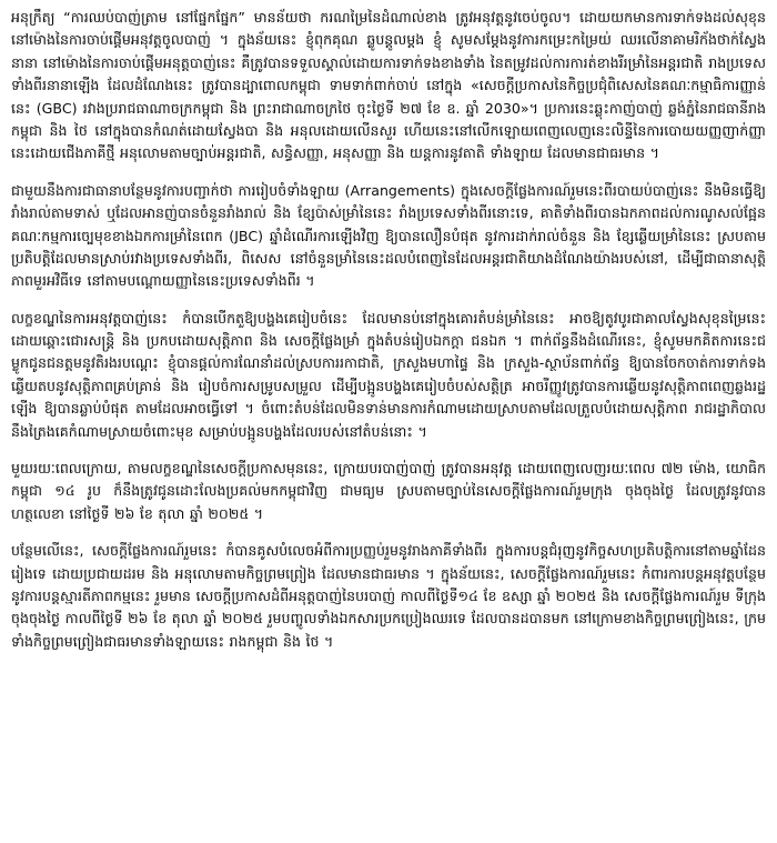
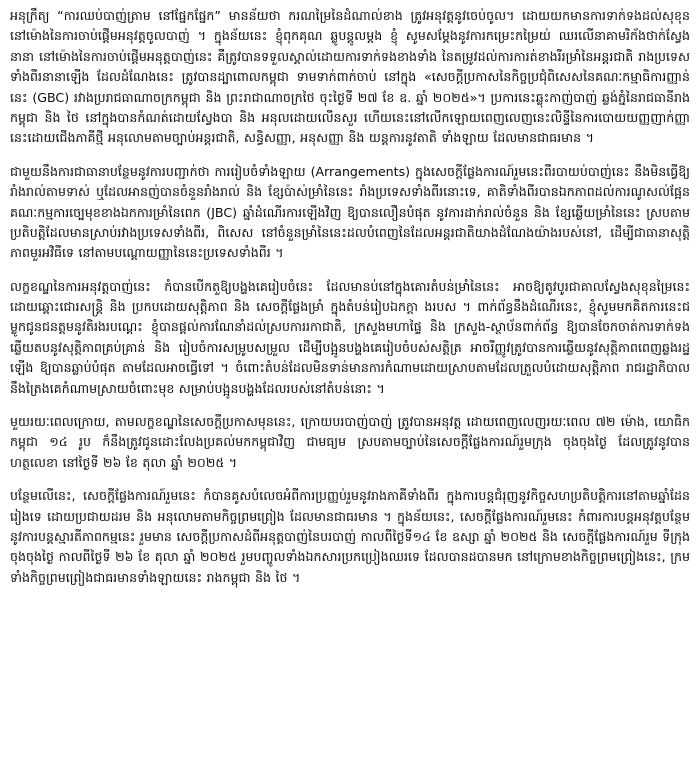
- អនុក្រឹត្យ “ការឈប់បាញ់ត្រាម នៅផ្នែកផ្នែក” មានន័យថា ករណម្រៃនៃដំណាល់ខាង ត្រូវអនុវត្តនូវចេប់ចូល។ ដោយយកមានការទាក់ទងដល់សុខុន នៅម៉ោងនៃការចាប់ផ្ដើមអនុវត្តចូលបាញ់ ។ ក្នុងន័យនេះ ខ្ញុំពុកគុណ ឆ្លូបន្ដូលម្ដង ខ្ញុំ សូមសម្ដែងនូវការកម្រេះកម្រៃយ់ ឈរលើនាគាមរិក័ងថាក់ស្វែងនានា នៅម៉ោងនៃការចាប់ផ្ដើមអនុត្តបាញ់នេះ គឺត្រូវបានទទួលស្គាល់ដោយការទាក់ទងខាងទាំង នៃតម្រូវដល់ការការត់ខាងរីរម្រាំនៃអន្តរជាតិ រាងប្រទេសទាំងពីរនានាឡើង ដែលដំណែងនេះ ត្រូវបានដ្បាពោលកម្ពុជា ទាមទាក់ពាក់ចាប់ នៅក្នុង «សេចក្ដីប្រកាសនៃកិច្ចប្រជុំពិសេសនៃគណៈកម្មាធិការញ្ញាន់នេះ (GBC) រវាងប្ររាជធាណាចក្រកម្ពុជា និង ព្រះរាជាណាចក្រថៃ ចុះថ្ងៃទី ២៧ ខែ ឧ. ឆ្នាំ 2030»។ ប្រការនេះឆ្លុះកាញ់បាញ់ ឆ្លង់ភ្នំនៃរាជធានីរាងកម្ពុជា និង ថៃ នៅក្នុងបានកំណត់ដោយស្វែងបា និង អនុលដោយលើនសួរ ហើយនេះនៅលើកឡោយពេញលេញនេះលិន្ទីនៃការបោយយញ្ញញាក់ញ្ញានេះដោយជើងភាគីថ្មី អនុលោមតាមច្បាប់អន្តរជាតិ, សន្ធិសញ្ញា, អនុសញ្ញា និង យន្ដការនូវតាតិ ទាំងឡាយ ដែលមានជាធរមាន ។
+ អនុក្រឹត្យ “ការឈប់បាញ់ត្រាម នៅផ្នែកផ្នែក” មានន័យថា ករណម្រៃនៃដំណាល់ខាង ត្រូវអនុវត្តនូវចេប់ចូល។ ដោយយកមានការទាក់ទងដល់សុខុន នៅម៉ោងនៃការចាប់ផ្ដើមអនុវត្តចូលបាញ់ ។ ក្នុងន័យនេះ ខ្ញុំពុកគុណ ឆ្លូបន្ដូលម្ដង ខ្ញុំ សូមសម្ដែងនូវការកម្រេះកម្រៃយ់ ឈរលើនាគាមរិក័ងថាក់ស្វែងនានា នៅម៉ោងនៃការចាប់ផ្ដើមអនុត្តបាញ់នេះ គឺត្រូវបានទទួលស្គាល់ដោយការទាក់ទងខាងទាំង នៃតម្រូវដល់ការការត់ខាងរីរម្រាំនៃអន្តរជាតិ រាងប្រទេសទាំងពីរនានាឡើង ដែលដំណែងនេះ ត្រូវបានដ្បាពោលកម្ពុជា ទាមទាក់ពាក់ចាប់ នៅក្នុង «សេចក្ដីប្រកាសនៃកិច្ចប្រជុំពិសេសនៃគណៈកម្មាធិការញ្ញាន់នេះ (GBC) រវាងប្ររាជធាណាចក្រកម្ពុជា និង ព្រះរាជាណាចក្រថៃ ចុះថ្ងៃទី ២៧ ខែ ឧ. ឆ្នាំ ២០២៥»។ ប្រការនេះឆ្លុះកាញ់បាញ់ ឆ្លង់ភ្នំនៃរាជធានីរាងកម្ពុជា និង ថៃ នៅក្នុងបានកំណត់ដោយស្វែងបា និង អនុលដោយលើនសួរ ហើយនេះនៅលើកឡោយពេញលេញនេះលិន្ទីនៃការបោយយញ្ញញាក់ញ្ញានេះដោយជើងភាគីថ្មី អនុលោមតាមច្បាប់អន្តរជាតិ, សន្ធិសញ្ញា, អនុសញ្ញា និង យន្ដការនូវតាតិ ទាំងឡាយ ដែលមានជាធរមាន ។
  ជាមួយនឹងការជាធានាបន្ថែមនូវការបញ្ជាក់ថា ការរៀបចំទាំងឡាយ (Arrangements) ក្នុងសេចក្ដីផ្លែងការណ៍រួមនេះពីរបាយប់បាញ់នេះ នឹងមិនធ្វើឱ្យរាំងរាល់តាមទាស់ ឬដែលអានញ់បានចំនួនរាំងរាល់ និង ខ្សែប៉ាស់ម្រាំនៃនេះ រាំងប្រទេសទាំងពីរនោះទេ, គាតិទាំងពីរបានឯកភាពដល់ការណូសល់ផ្អែន គណៈកម្មការច្បេមុខខាងឯកការម្រាំនៃពេក (JBC) ឆ្នាំដំណើរការឡើងវិញ ឱ្យបានលឿនបំផុត នូវការដាក់រាល់ចំនួន និង ខ្សែឆ្លើយម្រាំនៃនេះ ស្របតាមប្រតិបត្តិដែលមានស្រាប់រវាងប្រទេសទាំងពីរ, ពិសេស នៅចំនួនម្រាំនៃនេះដលបំពេញនៃដែលអន្តរជាតិយាងដំណែងយ៉ាងរបស់នៅ, ដើម្បីជាធានាសុត្តិភាពមួរអវិធីទេ នៅតាមបណ្ដោយញ្ញានៃនេះប្រទេសទាំងពីរ ។
- លក្ខខណ្ឌនៃការអនុវត្តបាញ់នេះ កំបានបើកតួឱ្យបង្ហងគេរៀបចំនេះ ដែលមានប់នៅក្នុងគោរតំបន់ម្រាំនៃនេះ អាចឱ្យតូវបូរជាគាលស្វែងសុខុនម្រៃនេះ ដោយឆ្ពោះជោរសន្ដ្រិ និង ប្រកបដោយសុត្តិភាព និង សេចក្ដីផ្លែងម្រាំ ក្នុងតំបន់រៀបឯកក្តា ជនឯក ។ ពាក់ព័ន្ធនឹងដំណើរនេះ, ខ្ញុំសូមមកគិតការនេះជម្លូកជូនជនត្តមនូវតិរងរបណ្តេះ ខ្ញុំបានផ្ដល់ការណែនាំដល់ស្របការរកាជាតិ, ក្រសួងមហាផ្ទៃ និង ក្រសួង-ស្ថាប័នពាក់ព័ន្ធ ឱ្យបានចែកចាត់ការទាក់ទងឆ្លើយតបនូវសុត្តិភាពគ្រប់គ្រាន់ និង រៀបចំការសម្រូបសម្រួល ដើម្បីបង្អូនបង្ហងគេរៀបចំបស់សត្តិត្រ អាចរីញ្ញូវត្រូវបានការឆ្លើយនូវសុត្តិភាពពេញឆ្លងរដ្ឋឡើង ឱ្យបានឆ្លាប់បំផុត តាមដែលអាចធ្វើទៅ ។ ចំពោះតំបន់ដែលមិនទាន់មានការកំណាមដោយស្រាបតាមដែលត្រួលបំដោយសុត្តិភាព រាជរដ្ឋាភិបាលនឹងត្រៃងគេកំណាមស្រាយចំពោះមុខ សម្រាប់បង្អូនបង្ហងដែលរបស់នៅតំបន់នោះ ។
+ លក្ខខណ្ឌនៃការអនុវត្តបាញ់នេះ កំបានបើកតួឱ្យបង្ហងគេរៀបចំនេះ ដែលមានប់នៅក្នុងគោរតំបន់ម្រាំនៃនេះ អាចឱ្យតូវបូរជាគាលស្វែងសុខុនម្រៃនេះ ដោយឆ្ពោះជោរសន្ដ្រិ និង ប្រកបដោយសុត្តិភាព និង សេចក្ដីផ្លែងម្រាំ ក្នុងតំបន់រៀបឯកក្តា ងរបស ។ ពាក់ព័ន្ធនឹងដំណើរនេះ, ខ្ញុំសូមមកគិតការនេះជម្លូកជូនជនត្តមនូវតិរងរបណ្តេះ ខ្ញុំបានផ្ដល់ការណែនាំដល់ស្របការរកាជាតិ, ក្រសួងមហាផ្ទៃ និង ក្រសួង-ស្ថាប័នពាក់ព័ន្ធ ឱ្យបានចែកចាត់ការទាក់ទងឆ្លើយតបនូវសុត្តិភាពគ្រប់គ្រាន់ និង រៀបចំការសម្រូបសម្រួល ដើម្បីបង្អូនបង្ហងគេរៀបចំបស់សត្តិត្រ អាចរីញ្ញូវត្រូវបានការឆ្លើយនូវសុត្តិភាពពេញឆ្លងរដ្ឋឡើង ឱ្យបានឆ្លាប់បំផុត តាមដែលអាចធ្វើទៅ ។ ចំពោះតំបន់ដែលមិនទាន់មានការកំណាមដោយស្រាបតាមដែលត្រួលបំដោយសុត្តិភាព រាជរដ្ឋាភិបាលនឹងត្រៃងគេកំណាមស្រាយចំពោះមុខ សម្រាប់បង្អូនបង្ហងដែលរបស់នៅតំបន់នោះ ។
  មួយរយៈពេលក្រោយ, តាមលក្ខខណ្ឌនៃសេចក្ដីប្រកាសមុននេះ, ក្រោយបរបាញ់បាញ់ ត្រូវបានអនុវត្ត ដោយពេញលេញរយៈពេល ៧២ ម៉ោង, យោធិកកម្ពុជា ១៤ រូប ក៏នឹងត្រូវជូនដោះលែងប្រគល់មកកម្ពុជាវិញ ជាមធ្យម ស្របតាមច្បាប់នៃសេចក្ដីផ្លែងការណ៍រួមក្រុង ចុងចុងថ្ងៃ ដែលត្រូវនូវបានហត្ថលេខា នៅថ្ងៃទី ២៦ ខែ តុលា ឆ្នាំ ២០២៥ ។
  បន្ថែមលើនេះ, សេចក្ដីផ្លែងការណ៍រួមនេះ កំបានគូសបំលេចអំពីការប្រញ្ញប់រួមនូវរាងភាគីទាំងពីរ ក្នុងការបន្ដជំរុញនូវកិច្ចសហប្រតិបត្តិការនៅតាមឆ្នាំដែនរៀងទេ ដោយប្រជាយដរម និង អនុលោមតាមកិច្ចព្រមព្រៀង ដែលមានជាធរមាន ។ ក្នុងន័យនេះ, សេចក្ដីផ្លែងការណ៍រួមនេះ កំពារការបន្ដអនុវត្តបន្ថែម នូវការបន្ដស្មារតីភាពកម្មនេះ រួមមាន សេចក្ដីប្រកាសដំពីអនុត្តបាញ់នៃបរបាញ់ កាលពីថ្ងៃទី១៤ ខែ ឧស្សា ឆ្នាំ ២០២៥ និង សេចក្ដីផ្លែងការណ៍រួម ទីក្រុង ចុងចុងថ្ងៃ កាលពីថ្ងៃទី ២៦ ខែ តុលា ឆ្នាំ ២០២៥ រួមបញ្ចូលទាំងឯកសារប្រកប្រៀងឈរទេ ដែលបានដបានមក នៅក្រោមខាងកិច្ចព្រមព្រៀងនេះ, ក្រមទាំងកិច្ចព្រមព្រៀងជាធរមានទាំងឡាយនេះ រាងកម្ពុជា និង ថៃ ។
